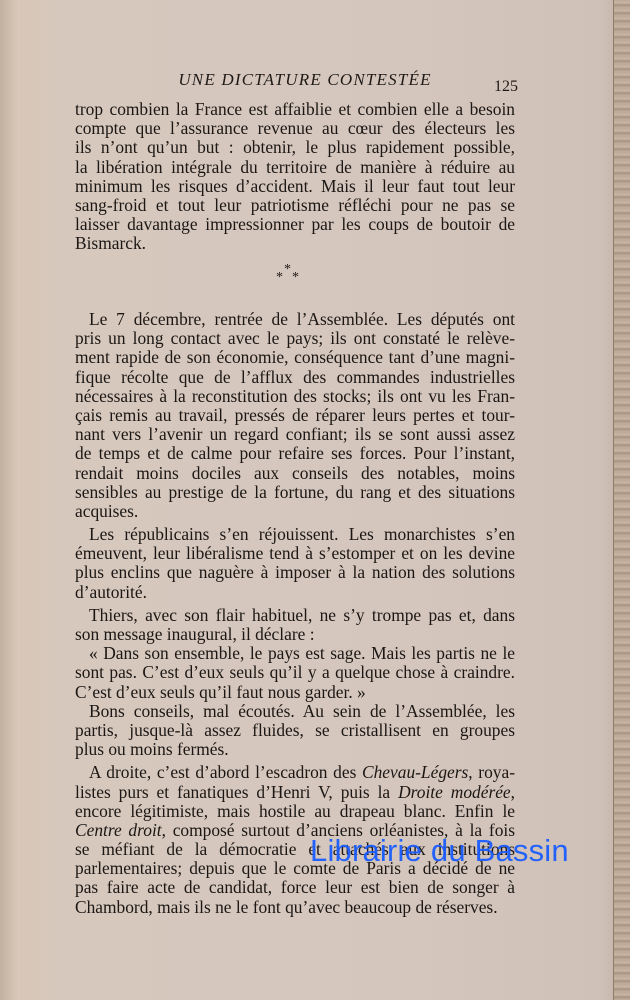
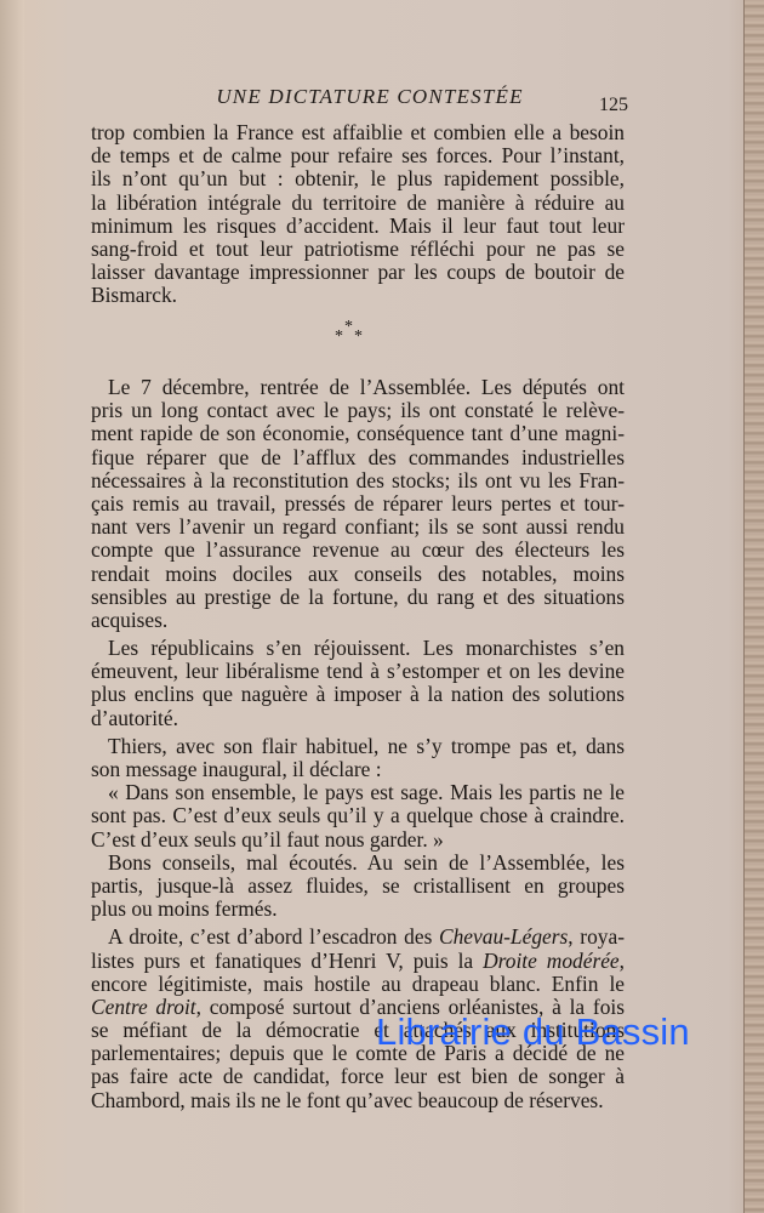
  UNE DICTATURE CONTESTÉE
  125
  trop combien la France est affaiblie et combien elle a besoin
- compte que l’assurance revenue au cœur des électeurs les
+ de temps et de calme pour refaire ses forces. Pour l’instant,
  ils n’ont qu’un but : obtenir, le plus rapidement possible,
  la libération intégrale du territoire de manière à réduire au
  minimum les risques d’accident. Mais il leur faut tout leur
  sang-froid et tout leur patriotisme réfléchi pour ne pas se
  laisser davantage impressionner par les coups de boutoir de
  Bismarck.
  *
  *
  *
  Le 7 décembre, rentrée de l’Assemblée. Les députés ont
  pris un long contact avec le pays; ils ont constaté le relève-
  ment rapide de son économie, conséquence tant d’une magni-
- fique récolte que de l’afflux des commandes industrielles
+ fique réparer que de l’afflux des commandes industrielles
  nécessaires à la reconstitution des stocks; ils ont vu les Fran-
  çais remis au travail, pressés de réparer leurs pertes et tour-
- nant vers l’avenir un regard confiant; ils se sont aussi assez
+ nant vers l’avenir un regard confiant; ils se sont aussi rendu
- de temps et de calme pour refaire ses forces. Pour l’instant,
+ compte que l’assurance revenue au cœur des électeurs les
  rendait moins dociles aux conseils des notables, moins
  sensibles au prestige de la fortune, du rang et des situations
  acquises.
  Les républicains s’en réjouissent. Les monarchistes s’en
  émeuvent, leur libéralisme tend à s’estomper et on les devine
  plus enclins que naguère à imposer à la nation des solutions
  d’autorité.
  Thiers, avec son flair habituel, ne s’y trompe pas et, dans
  son message inaugural, il déclare :
  « Dans son ensemble, le pays est sage. Mais les partis ne le
  sont pas. C’est d’eux seuls qu’il y a quelque chose à craindre.
  C’est d’eux seuls qu’il faut nous garder. »
  Bons conseils, mal écoutés. Au sein de l’Assemblée, les
  partis, jusque-là assez fluides, se cristallisent en groupes
  plus ou moins fermés.
  A droite, c’est d’abord l’escadron des Chevau-Légers, roya-
  listes purs et fanatiques d’Henri V, puis la Droite modérée,
  encore légitimiste, mais hostile au drapeau blanc. Enfin le
  Centre droit, composé surtout d’anciens orléanistes, à la fois
  se méfiant de la démocratie et attachés aux institutions
  parlementaires; depuis que le comte de Paris a décidé de ne
  pas faire acte de candidat, force leur est bien de songer à
  Chambord, mais ils ne le font qu’avec beaucoup de réserves.
  Librairie du Bassin
